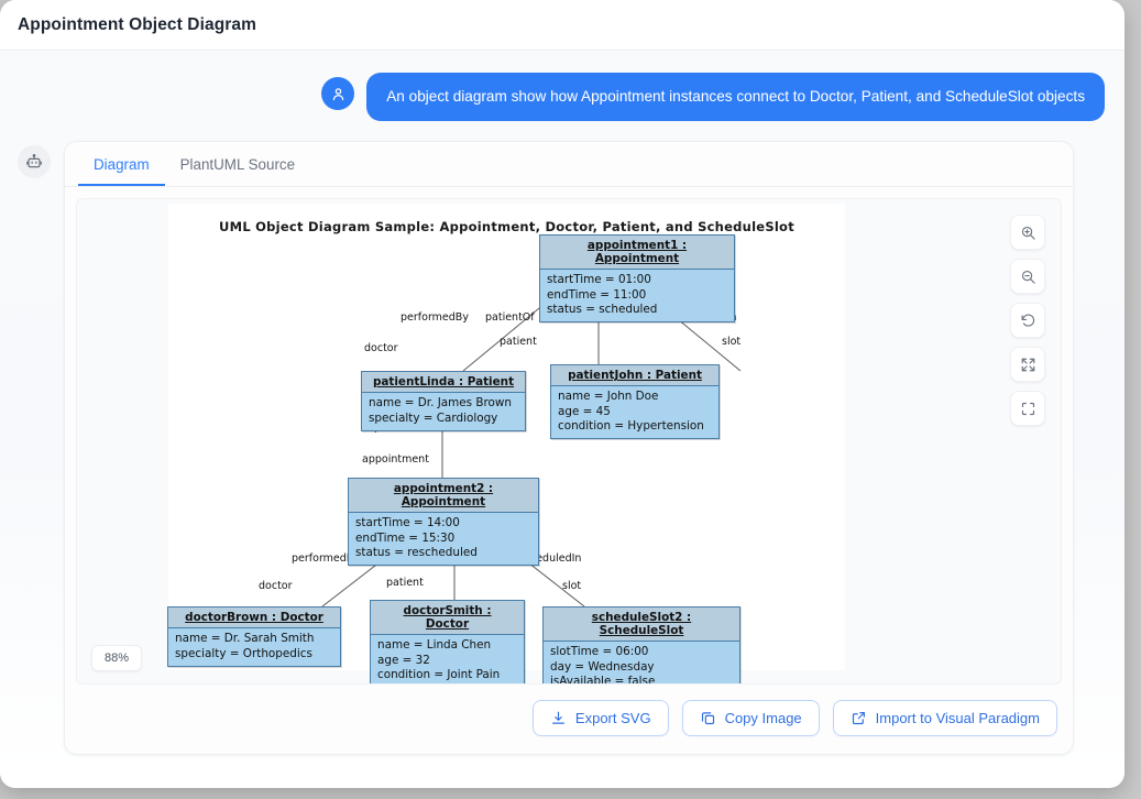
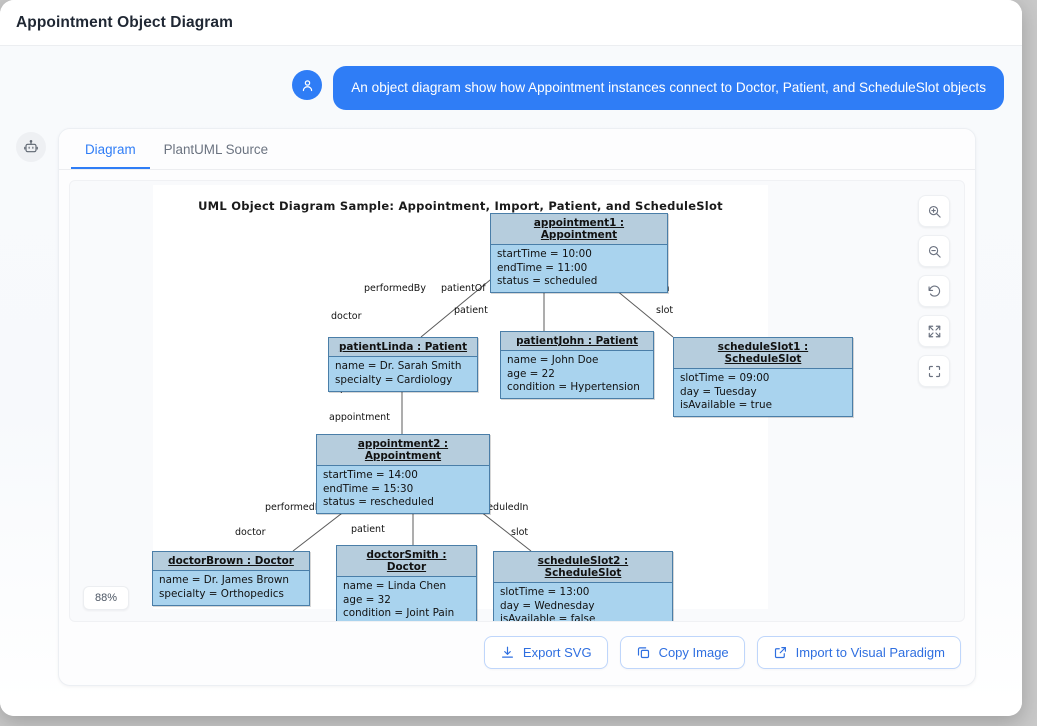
  Appointment Object Diagram
  An object diagram show how Appointment instances connect to Doctor, Patient, and ScheduleSlot objects
  Diagram
  PlantUML Source
- UML Object Diagram Sample: Appointment, Doctor, Patient, and ScheduleSlot
+ UML Object Diagram Sample: Appointment, Import, Patient, and ScheduleSlot
  performedBy
  patientOf
  doctor
  patient
  slot
  appointment
  performed
  eduledIn
  doctor
  patient
  slot
  appointment1 : Appointment
- startTime = 01:00
+ startTime = 10:00
  endTime = 11:00
  status = scheduled
  patientLinda : Patient
- name = Dr. James Brown
+ name = Dr. Sarah Smith
  specialty = Cardiology
  patientJohn : Patient
  name = John Doe
- age = 45
+ age = 22
  condition = Hypertension
+ scheduleSlot1 : ScheduleSlot
+ slotTime = 09:00
+ day = Tuesday
+ isAvailable = true
  appointment2 : Appointment
  startTime = 14:00
  endTime = 15:30
  status = rescheduled
  doctorBrown : Doctor
- name = Dr. Sarah Smith
+ name = Dr. James Brown
  specialty = Orthopedics
  doctorSmith : Doctor
  name = Linda Chen
  age = 32
  condition = Joint Pain
  scheduleSlot2 : ScheduleSlot
- slotTime = 06:00
+ slotTime = 13:00
  day = Wednesday
  isAvailable = false
  88%
  Export SVG
  Copy Image
  Import to Visual Paradigm
